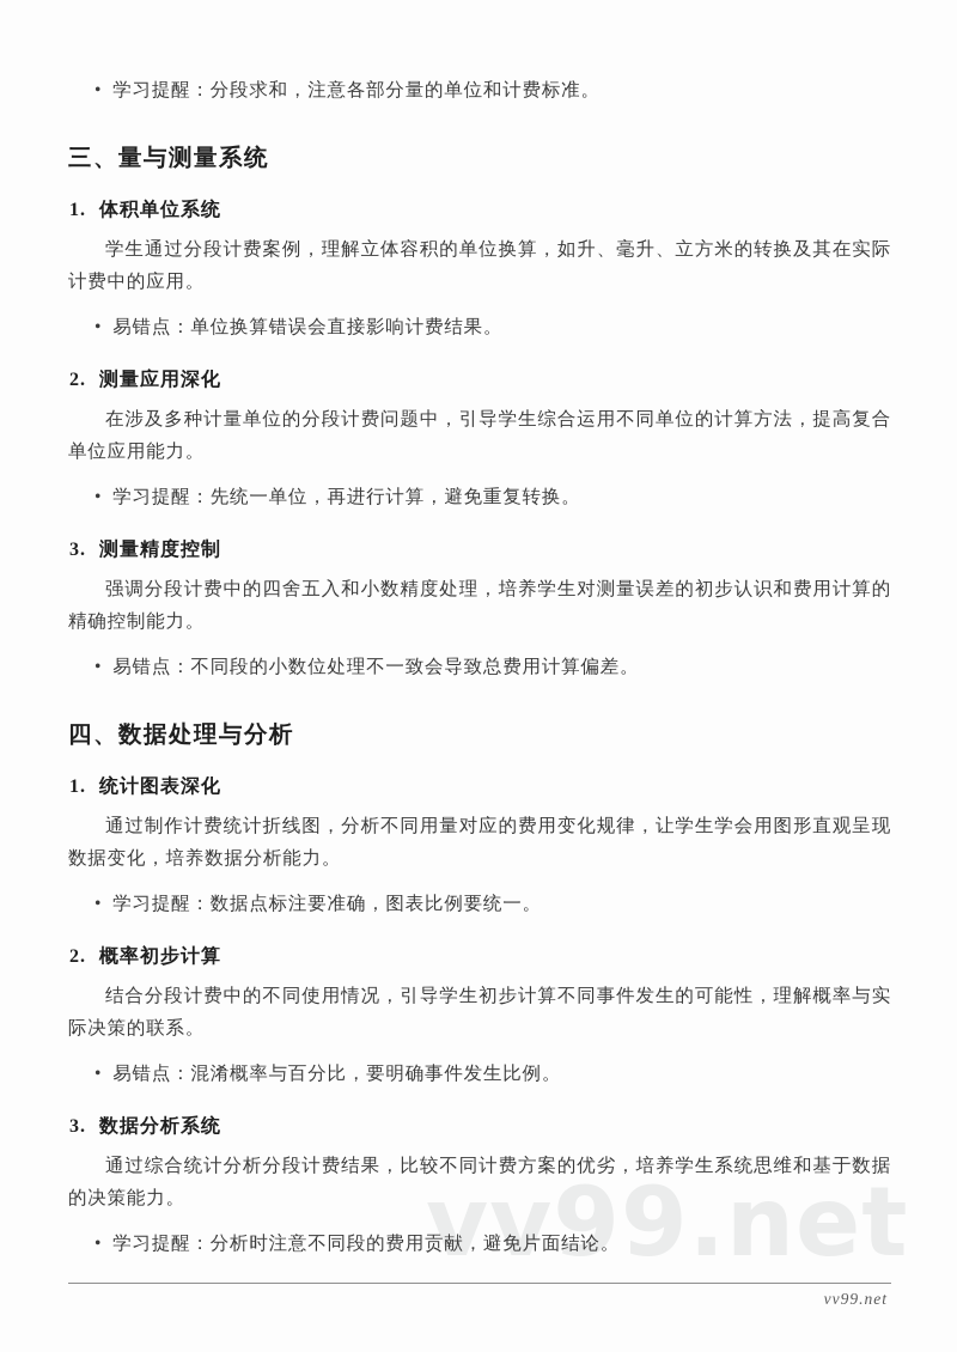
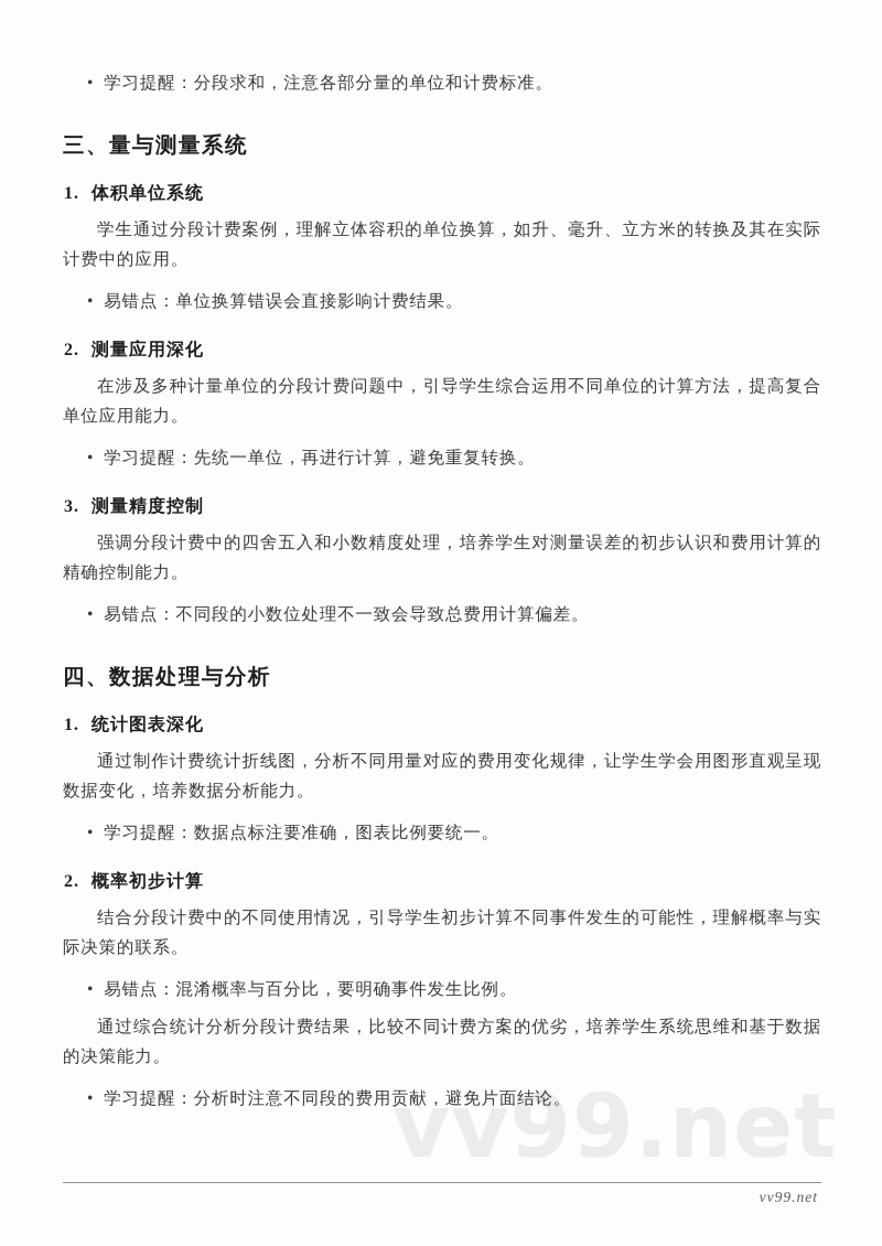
  vv99.net
  学习提醒：分段求和，注意各部分量的单位和计费标准。
  三、量与测量系统
  1. 体积单位系统
  学生通过分段计费案例，理解立体容积的单位换算，如升、毫升、立方米的转换及其在实际计费中的应用。
  易错点：单位换算错误会直接影响计费结果。
  2. 测量应用深化
  在涉及多种计量单位的分段计费问题中，引导学生综合运用不同单位的计算方法，提高复合单位应用能力。
  学习提醒：先统一单位，再进行计算，避免重复转换。
  3. 测量精度控制
  强调分段计费中的四舍五入和小数精度处理，培养学生对测量误差的初步认识和费用计算的精确控制能力。
  易错点：不同段的小数位处理不一致会导致总费用计算偏差。
  四、数据处理与分析
  1. 统计图表深化
  通过制作计费统计折线图，分析不同用量对应的费用变化规律，让学生学会用图形直观呈现数据变化，培养数据分析能力。
  学习提醒：数据点标注要准确，图表比例要统一。
  2. 概率初步计算
  结合分段计费中的不同使用情况，引导学生初步计算不同事件发生的可能性，理解概率与实际决策的联系。
  易错点：混淆概率与百分比，要明确事件发生比例。
- 3. 数据分析系统
  通过综合统计分析分段计费结果，比较不同计费方案的优劣，培养学生系统思维和基于数据的决策能力。
  学习提醒：分析时注意不同段的费用贡献，避免片面结论。
  vv99.net
